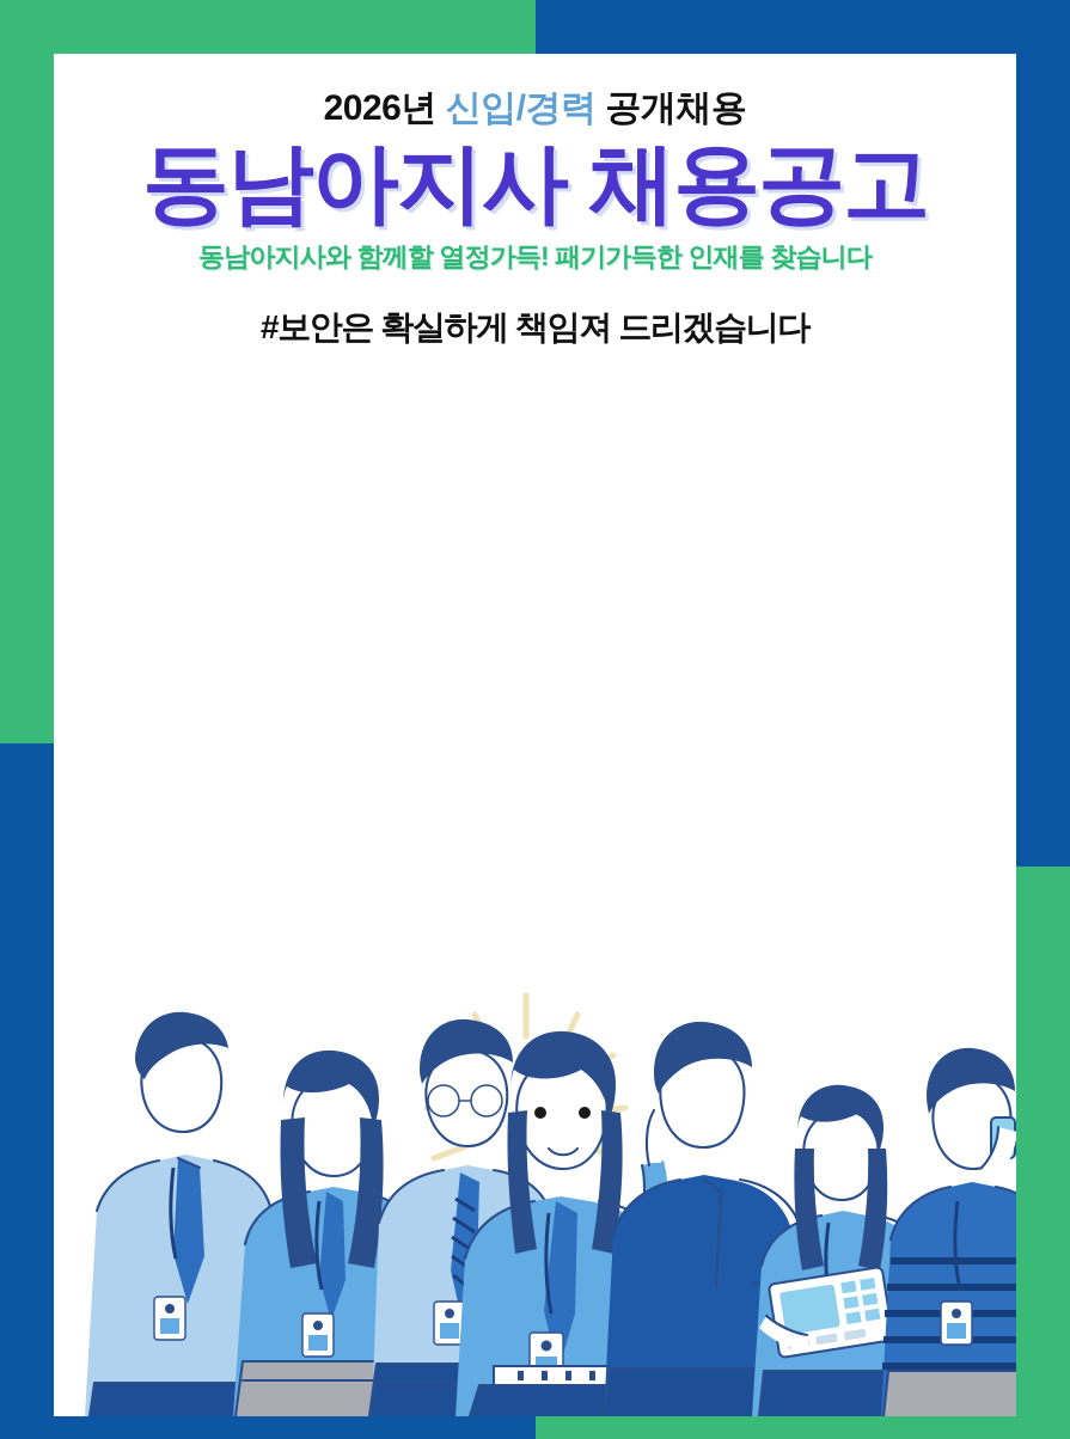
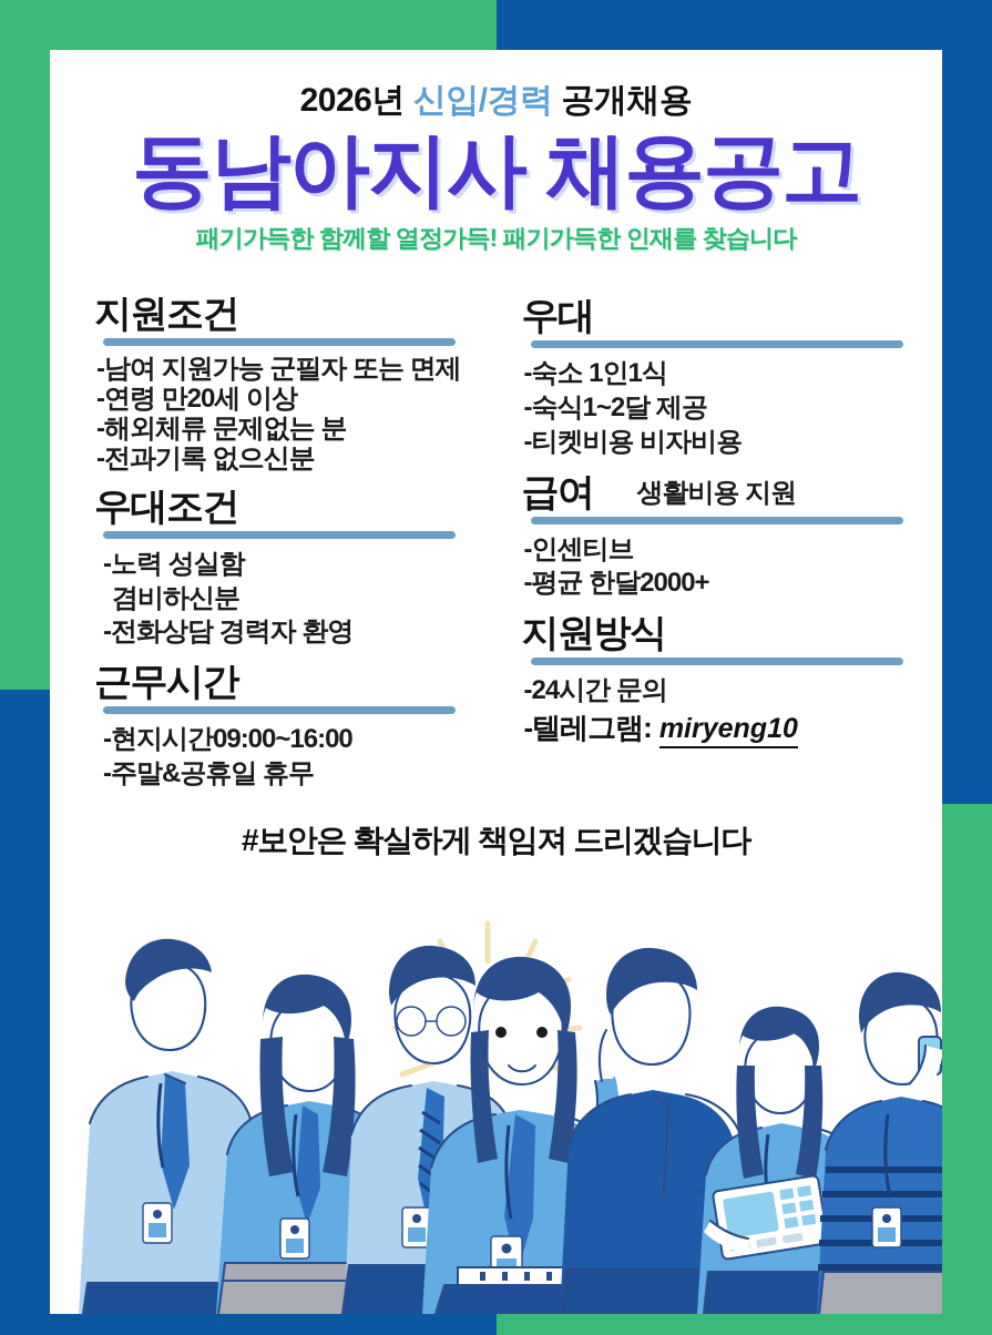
  2026년 신입/경력 공개채용
  동남아지사 채용공고
- 동남아지사와 함께할 열정가득! 패기가득한 인재를 찾습니다
+ 패기가득한 함께할 열정가득! 패기가득한 인재를 찾습니다
+ 지원조건
+ -남여 지원가능 군필자 또는 면제
+ -연령 만20세 이상
+ -해외체류 문제없는 분
+ -전과기록 없으신분
+ 우대조건
+ -노력 성실함
+ 겸비하신분
+ -전화상담 경력자 환영
+ 근무시간
+ -현지시간09:00~16:00
+ -주말&공휴일 휴무
+ 우대
+ -숙소 1인1식
+ -숙식1~2달 제공
+ -티켓비용 비자비용
+ 급여
+ 생활비용 지원
+ -인센티브
+ -평균 한달2000+
+ 지원방식
+ -24시간 문의
+ -텔레그램:
+ miryeng10
  #보안은 확실하게 책임져 드리겠습니다
